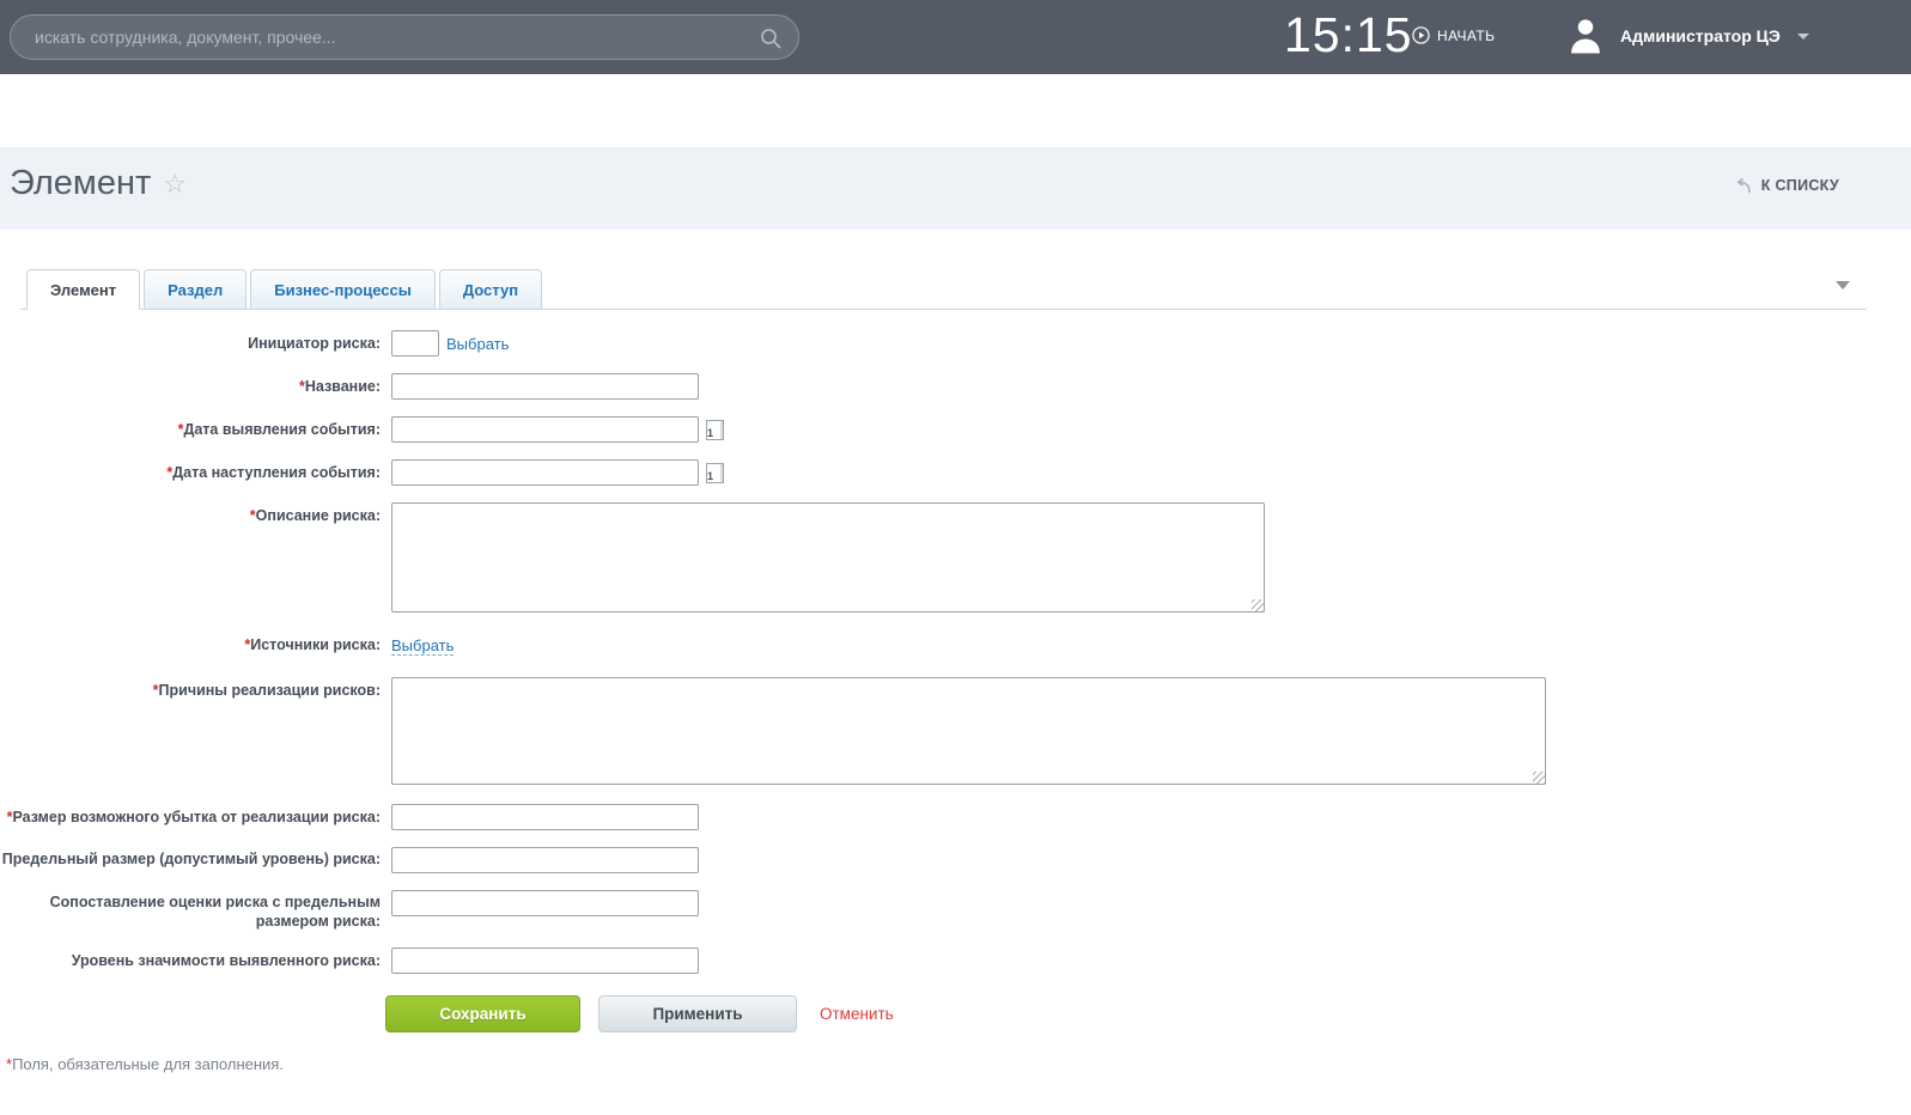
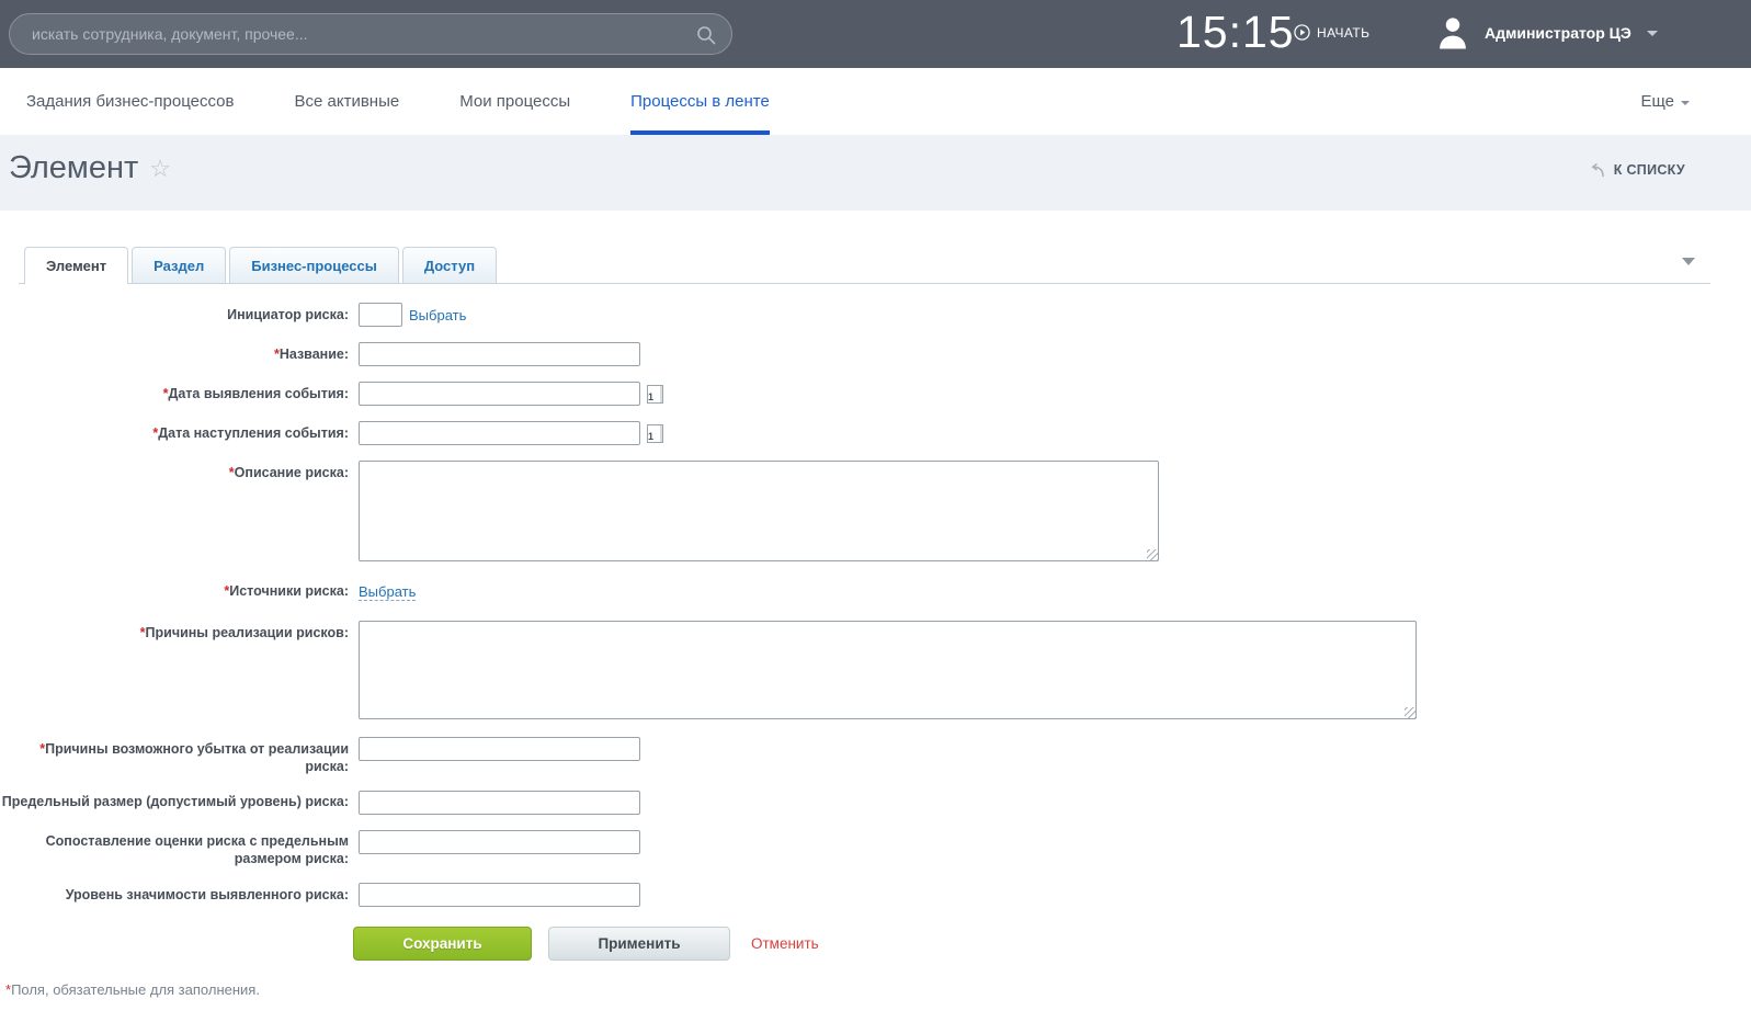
  искать сотрудника, документ, прочее...
  15:15
  НАЧАТЬ
  Администратор ЦЭ
+ Задания бизнес-процессов
+ Все активные
+ Мои процессы
+ Процессы в ленте
+ Еще
  Элемент
  ☆
  К СПИСКУ
  Элемент
  Раздел
  Бизнес-процессы
  Доступ
  Инициатор риска:
  Выбрать
  *Название:
  *Дата выявления события:
  1
  *Дата наступления события:
  1
  *Описание риска:
  *Источники риска:
  Выбрать
  *Причины реализации рисков:
- *Размер возможного убытка от реализации риска:
+ *Причины возможного убытка от реализации риска:
  Предельный размер (допустимый уровень) риска:
  Сопоставление оценки риска с предельным размером риска:
  Уровень значимости выявленного риска:
  Сохранить
  Применить
  Отменить
  *Поля, обязательные для заполнения.
